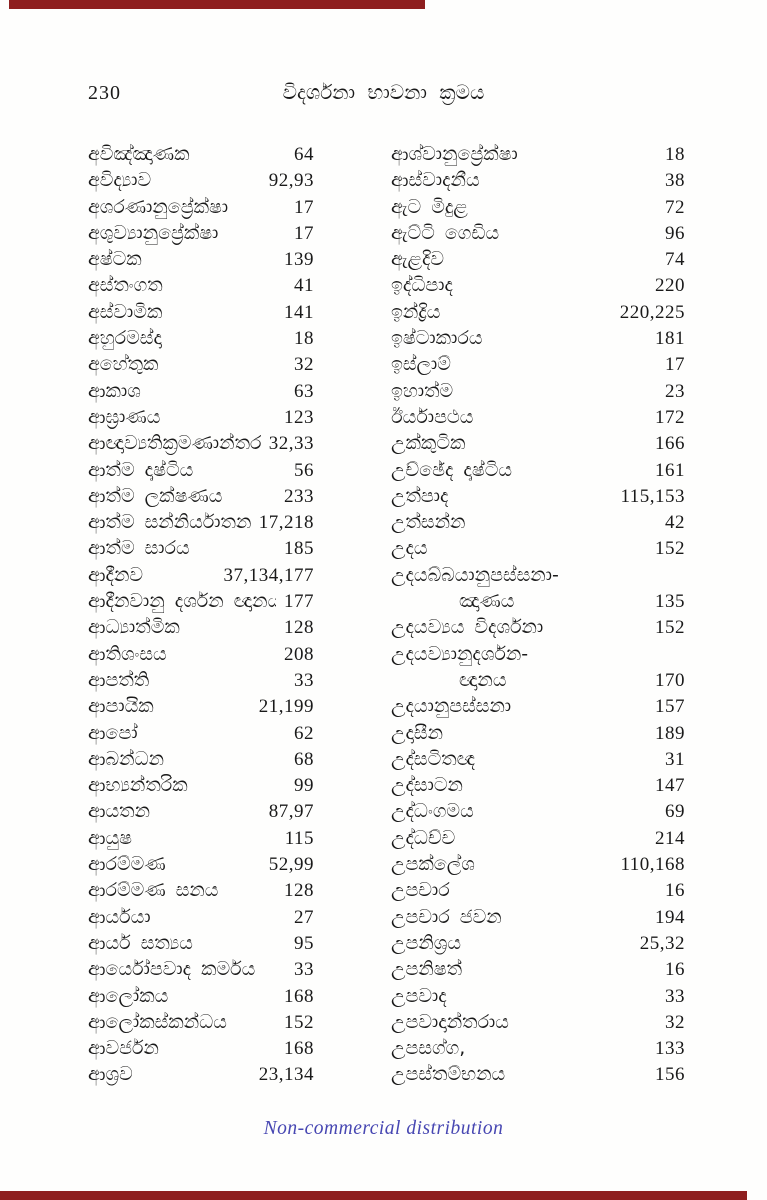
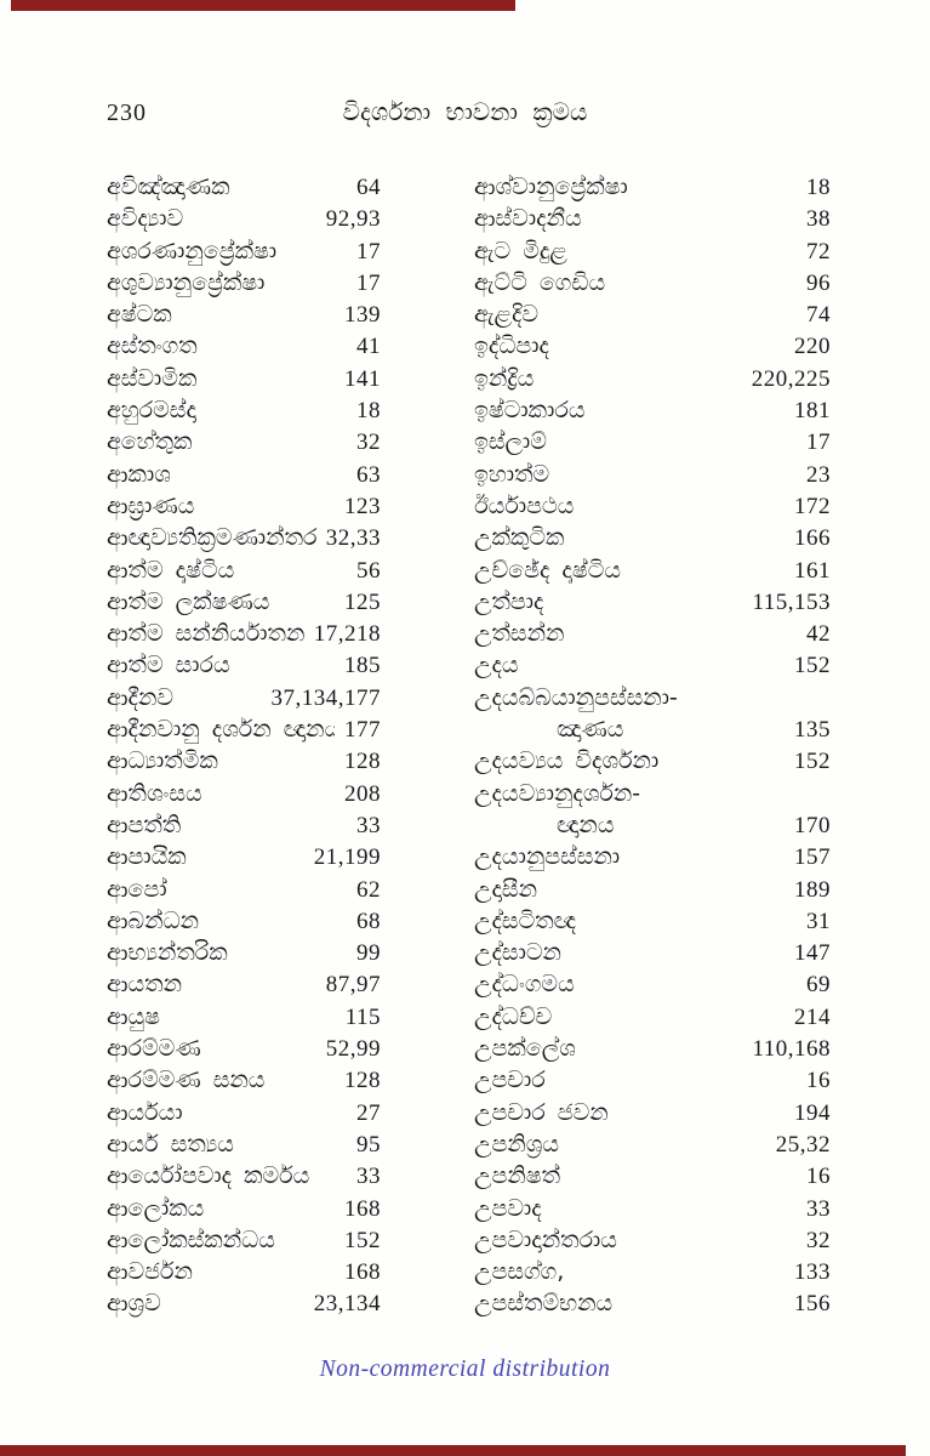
  230
  විදර්ශනා භාවනා ක්‍රමය
  අවිඤ්ඤාණක
  64
  අවිද්‍යාව
  92,93
  අශරණානුප්‍රේක්ෂා
  17
  අශුව්‍යානුප්‍රේක්ෂා
  17
  අෂ්ටක
  139
  අස්තංගත
  41
  අස්වාමික
  141
  අහුරමස්දා
  18
  අහේතුක
  32
  ආකාශ
  63
  ආඝ්‍රාණය
  123
  ආඥාව්‍යතික්‍රමණාන්තරා
  32,33
  ආත්ම දෘෂ්ටිය
  56
  ආත්ම ලක්ෂණය
- 233
+ 125
  ආත්ම සන්නිර්යාතන
  17,218
  ආත්ම සාරය
  185
  ආදීනව
  37,134,177
  ආදීනවානු දර්ශන ඥානය
  177
  ආධ්‍යාත්මික
  128
  ආතිශංසය
  208
  ආපත්ති
  33
  ආපායික
  21,199
  ආපෝ
  62
  ආබන්ධන
  68
  ආභ්‍යන්තරික
  99
  ආයතන
  87,97
  ආයුෂ
  115
  ආරම්මණ
  52,99
  ආරම්මණ සනය
  128
  ආර්යයා
  27
  ආර්ය සත්‍යය
  95
  ආර්යෝපවාද කර්මය
  33
  ආලෝකය
  168
  ආලෝකස්කන්ධය
  152
  ආවර්ජන
  168
  ආශ්‍රව
  23,134
  ආශ්වානුප්‍රේක්ෂා
  18
  ආස්වාදනීය
  38
  ඇට මිදුළ
  72
  ඇට්ටි ගෙඩිය
  96
  ඇළදිව
  74
  ඉද්ධිපාද
  220
  ඉන්ද්‍රිය
  220,225
  ඉෂ්ටාකාරය
  181
  ඉස්ලාම්
  17
  ඉහාත්ම
  23
  ඊර්යාපථය
  172
  උක්කුටික
  166
  උච්ඡේද දෘෂ්ටිය
  161
  උත්පාද
  115,153
  උත්සන්න
  42
  උදය
  152
  උදයබ්බයානුපස්සනා-
  ඤාණය
  135
  උදයව්‍යය විදර්ශනා
  152
  උදයව්‍යානුදර්ශන-
  ඥානය
  170
  උදයානුපස්සනා
  157
  උදාසීන
  189
  උද්සටිතඥ
  31
  උද්සාටන
  147
  උද්ධංගමය
  69
  උද්ධච්ච
  214
  උපක්ලේශ
  110,168
  උපචාර
  16
  උපචාර ජවන
  194
  උපනිශ්‍රය
  25,32
  උපනිෂත්
  16
  උපවාද
  33
  උපවාදාන්තරාය
  32
  උපසග්ග,
  133
  උපස්තම්භනය
  156
  Non-commercial distribution
